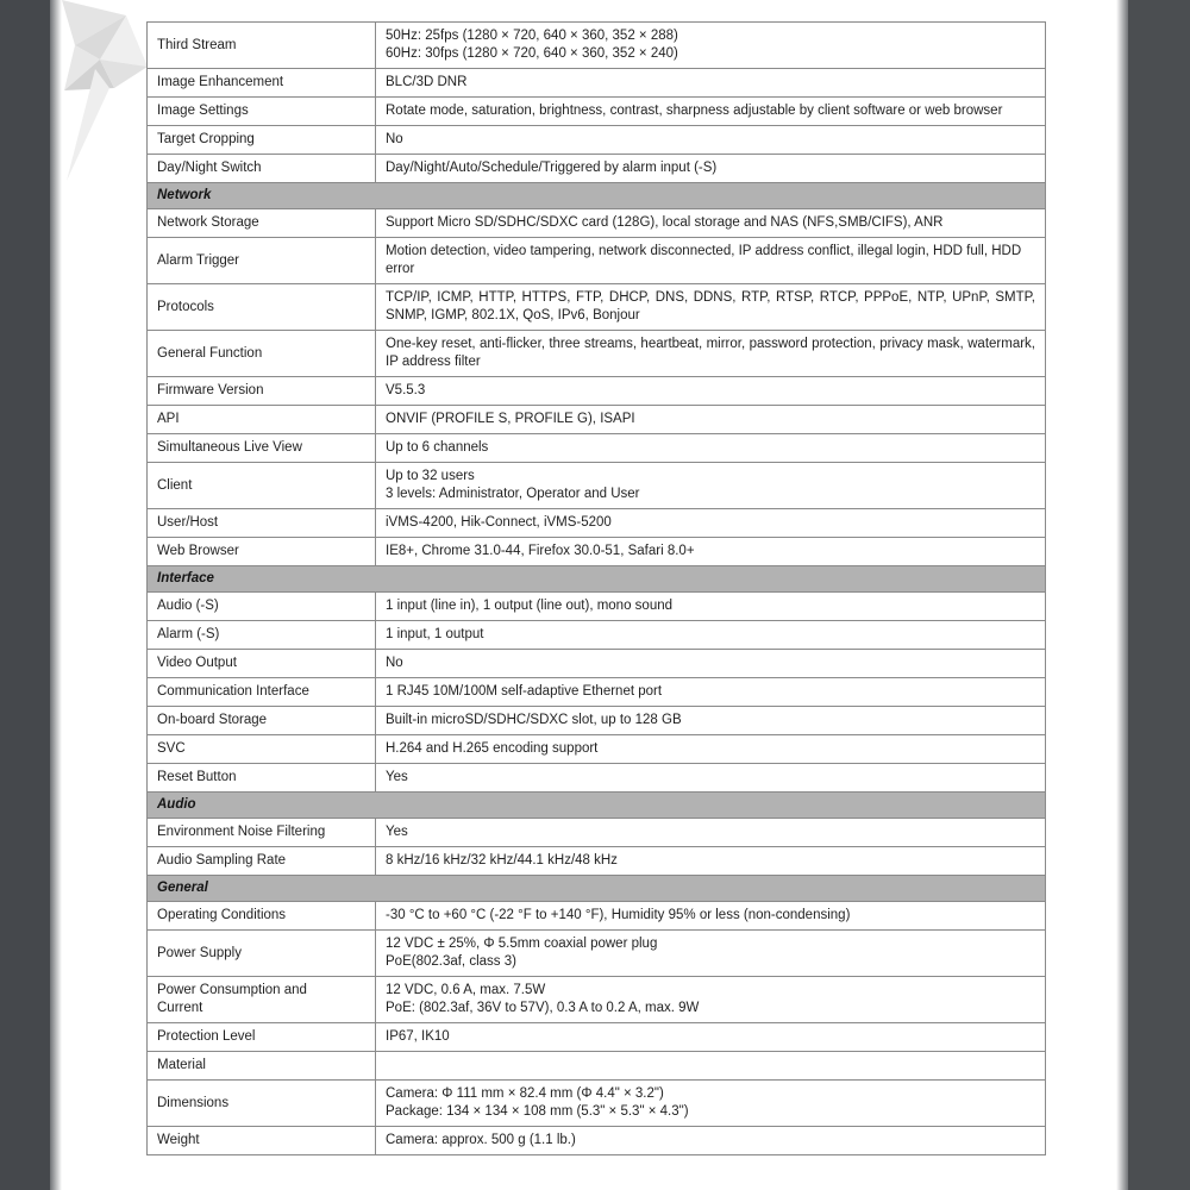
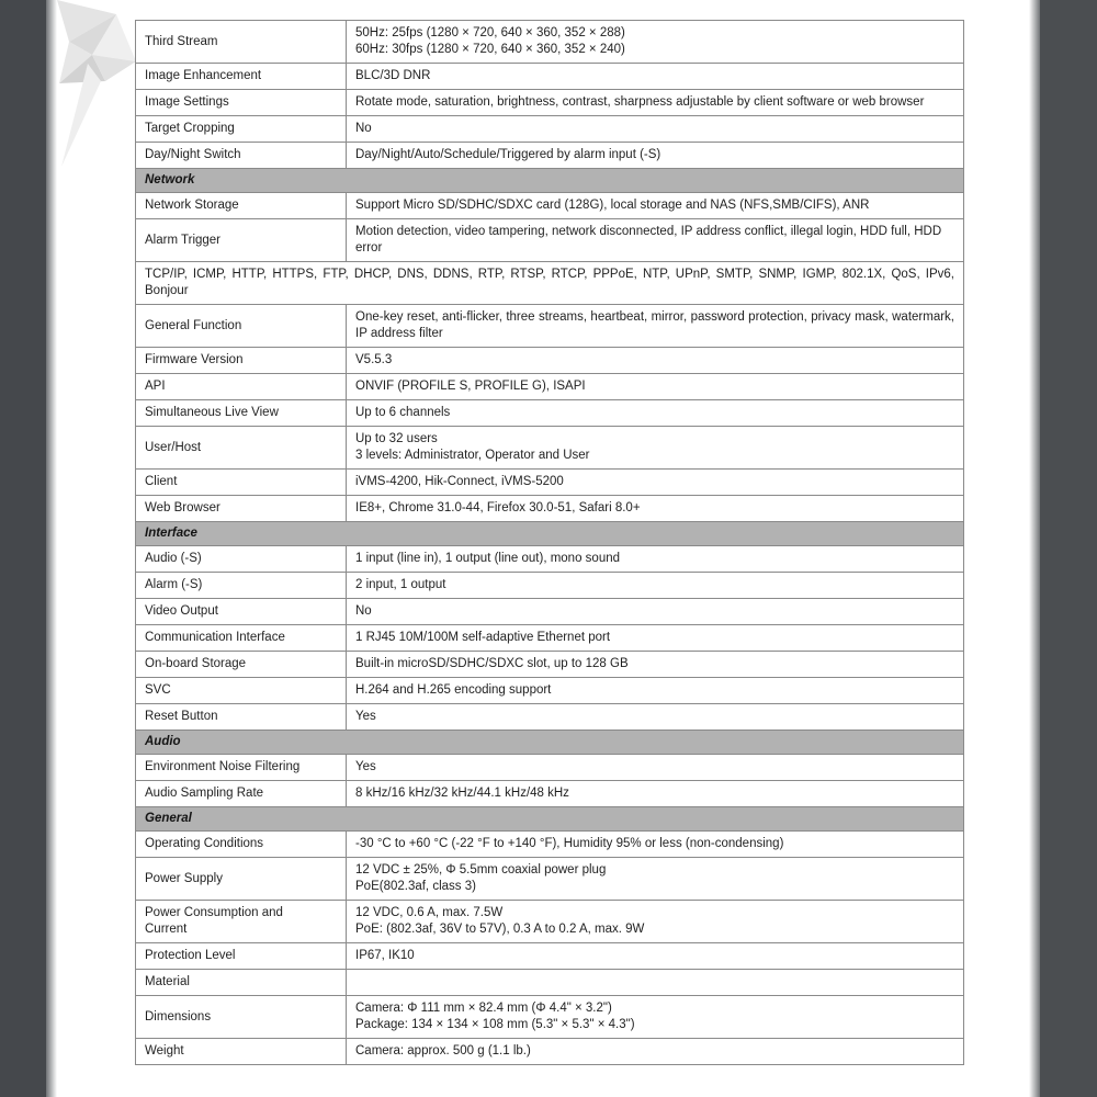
  Third Stream
  50Hz: 25fps (1280 × 720, 640 × 360, 352 × 288)
  60Hz: 30fps (1280 × 720, 640 × 360, 352 × 240)
  Image Enhancement
  BLC/3D DNR
  Image Settings
  Rotate mode, saturation, brightness, contrast, sharpness adjustable by client software or web browser
  Target Cropping
  No
  Day/Night Switch
  Day/Night/Auto/Schedule/Triggered by alarm input (-S)
  Network
  Network Storage
  Support Micro SD/SDHC/SDXC card (128G), local storage and NAS (NFS,SMB/CIFS), ANR
  Alarm Trigger
  Motion detection, video tampering, network disconnected, IP address conflict, illegal login, HDD full, HDD error
- Protocols
  TCP/IP, ICMP, HTTP, HTTPS, FTP, DHCP, DNS, DDNS, RTP, RTSP, RTCP, PPPoE, NTP, UPnP, SMTP, SNMP, IGMP, 802.1X, QoS, IPv6, Bonjour
  General Function
  One-key reset, anti-flicker, three streams, heartbeat, mirror, password protection, privacy mask, watermark, IP address filter
  Firmware Version
  V5.5.3
  API
  ONVIF (PROFILE S, PROFILE G), ISAPI
  Simultaneous Live View
  Up to 6 channels
- Client
+ User/Host
  Up to 32 users
  3 levels: Administrator, Operator and User
- User/Host
+ Client
  iVMS-4200, Hik-Connect, iVMS-5200
  Web Browser
  IE8+, Chrome 31.0-44, Firefox 30.0-51, Safari 8.0+
  Interface
  Audio (-S)
  1 input (line in), 1 output (line out), mono sound
  Alarm (-S)
- 1 input, 1 output
+ 2 input, 1 output
  Video Output
  No
  Communication Interface
  1 RJ45 10M/100M self-adaptive Ethernet port
  On-board Storage
  Built-in microSD/SDHC/SDXC slot, up to 128 GB
  SVC
  H.264 and H.265 encoding support
  Reset Button
  Yes
  Audio
  Environment Noise Filtering
  Yes
  Audio Sampling Rate
  8 kHz/16 kHz/32 kHz/44.1 kHz/48 kHz
  General
  Operating Conditions
  -30 °C to +60 °C (-22 °F to +140 °F), Humidity 95% or less (non-condensing)
  Power Supply
  12 VDC ± 25%, Φ 5.5mm coaxial power plug
  PoE(802.3af, class 3)
  Power Consumption and
  Current
  12 VDC, 0.6 A, max. 7.5W
  PoE: (802.3af, 36V to 57V), 0.3 A to 0.2 A, max. 9W
  Protection Level
  IP67, IK10
  Material
  Dimensions
  Camera: Φ 111 mm × 82.4 mm (Φ 4.4" × 3.2")
  Package: 134 × 134 × 108 mm (5.3" × 5.3" × 4.3")
  Weight
  Camera: approx. 500 g (1.1 lb.)
